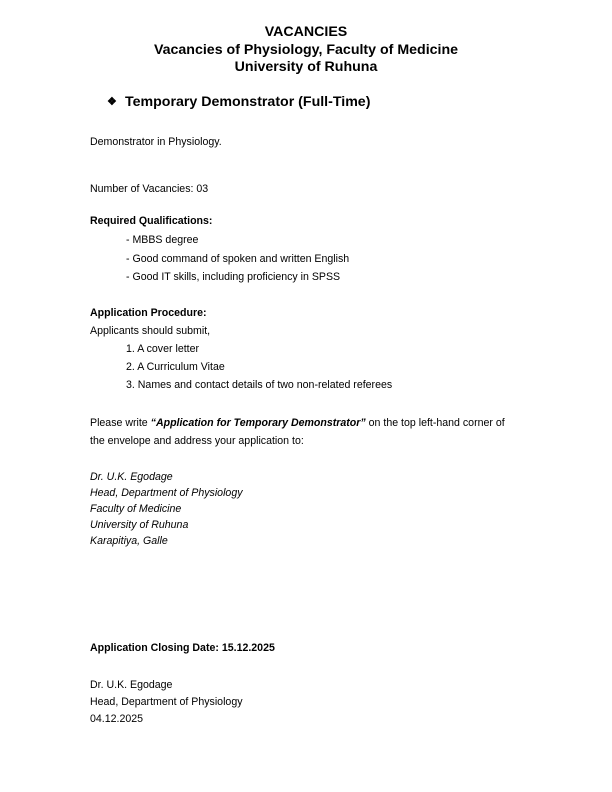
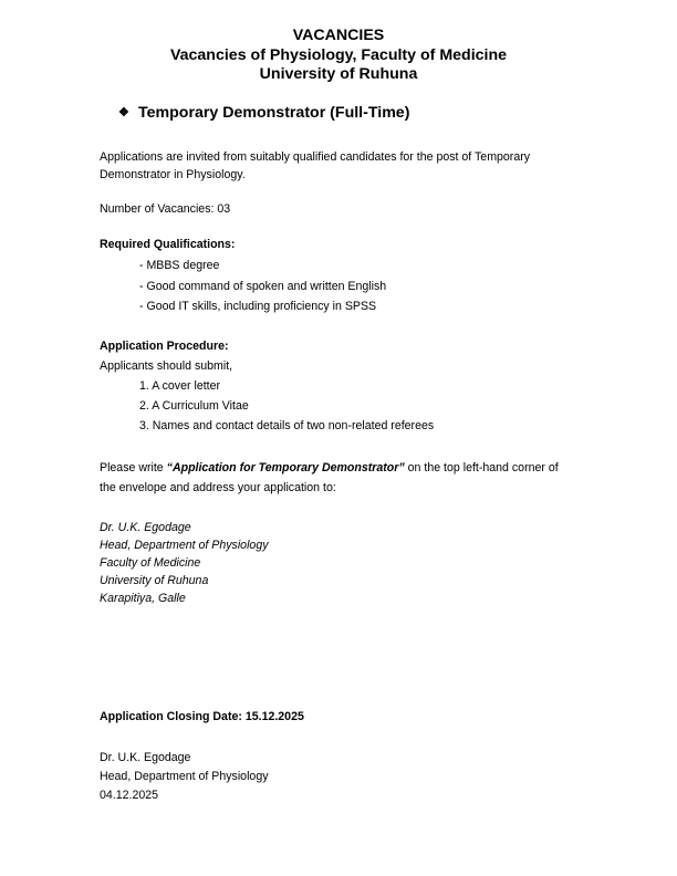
  VACANCIES
  Vacancies of Physiology, Faculty of Medicine
  University of Ruhuna
  ❖ Temporary Demonstrator (Full-Time)
+ Applications are invited from suitably qualified candidates for the post of Temporary
  Demonstrator in Physiology.
  Number of Vacancies: 03
  Required Qualifications:
  - MBBS degree
  - Good command of spoken and written English
  - Good IT skills, including proficiency in SPSS
  Application Procedure:
  Applicants should submit,
  1. A cover letter
  2. A Curriculum Vitae
  3. Names and contact details of two non-related referees
  Please write “Application for Temporary Demonstrator” on the top left-hand corner of
  the envelope and address your application to:
  Dr. U.K. Egodage
  Head, Department of Physiology
  Faculty of Medicine
  University of Ruhuna
  Karapitiya, Galle
  Application Closing Date: 15.12.2025
  Dr. U.K. Egodage
  Head, Department of Physiology
  04.12.2025
